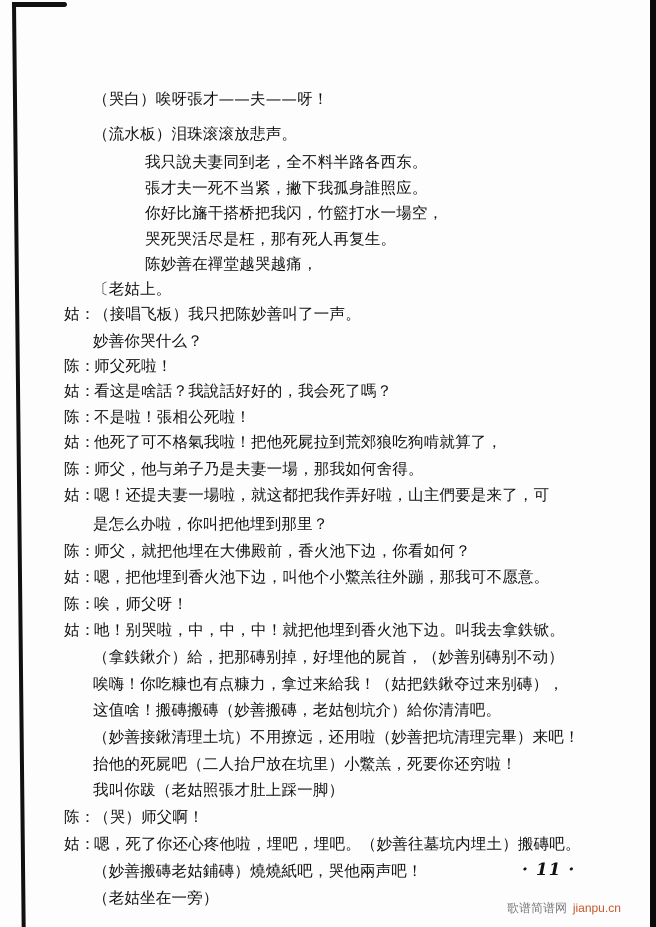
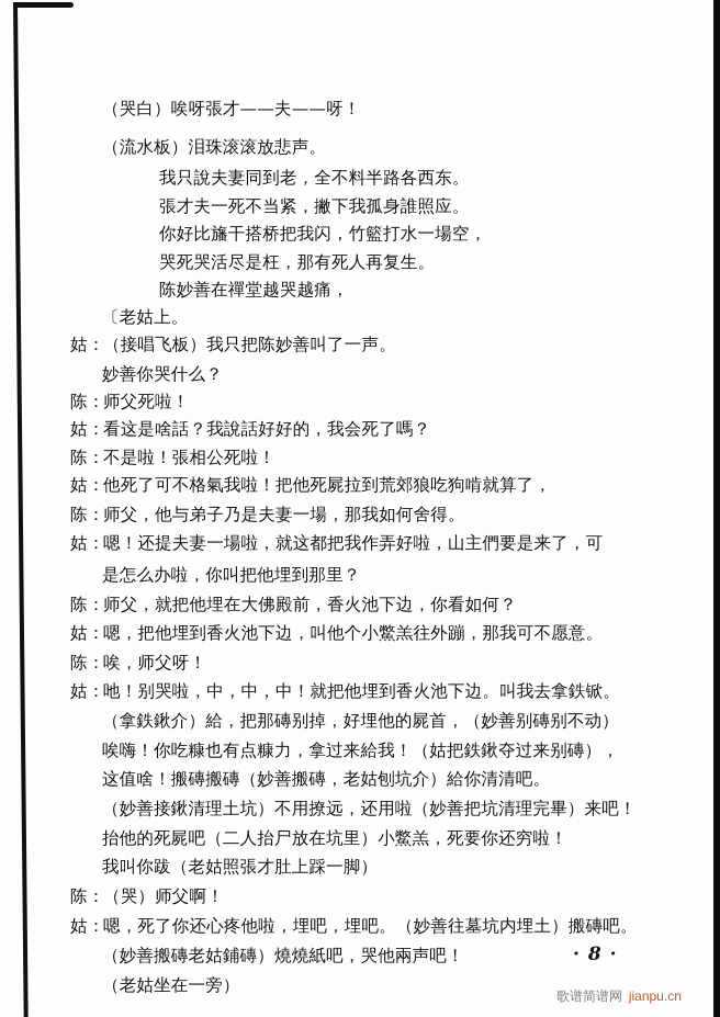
  （哭白）唉呀張才——夫——呀！
  （流水板）泪珠滚滚放悲声。
  我只說夫妻同到老，全不料半路各西东。
  張才夫一死不当紧，撇下我孤身誰照应。
  你好比旛干搭桥把我闪，竹籃打水一場空，
  哭死哭活尽是枉，那有死人再复生。
  陈妙善在禪堂越哭越痛，
  〔老姑上。
  姑：（接唱飞板）我只把陈妙善叫了一声。
  妙善你哭什么？
  陈：师父死啦！
  姑：看这是啥話？我說話好好的，我会死了嗎？
  陈：不是啦！張相公死啦！
  姑：他死了可不格氣我啦！把他死屍拉到荒郊狼吃狗啃就算了，
  陈：师父，他与弟子乃是夫妻一場，那我如何舍得。
  姑：嗯！还提夫妻一場啦，就这都把我作弄好啦，山主們要是来了，可
  是怎么办啦，你叫把他埋到那里？
  陈：师父，就把他埋在大佛殿前，香火池下边，你看如何？
  姑：嗯，把他埋到香火池下边，叫他个小鱉羔往外蹦，那我可不愿意。
  陈：唉，师父呀！
  姑：吔！别哭啦，中，中，中！就把他埋到香火池下边。叫我去拿鉄锨。
  （拿鉄鍬介）給，把那磚别掉，好埋他的屍首，（妙善别磚别不动）
  唉嗨！你吃糠也有点糠力，拿过来給我！（姑把鉄鍬夺过来别磚），
  这值啥！搬磚搬磚（妙善搬磚，老姑刨坑介）給你清清吧。
  （妙善接鍬清理土坑）不用撩远，还用啦（妙善把坑清理完畢）来吧！
  抬他的死屍吧（二人抬尸放在坑里）小鱉羔，死要你还穷啦！
  我叫你跋（老姑照張才肚上踩一脚）
  陈：（哭）师父啊！
  姑：嗯，死了你还心疼他啦，埋吧，埋吧。（妙善往墓坑内埋土）搬磚吧。
  （妙善搬磚老姑鋪磚）燒燒紙吧，哭他兩声吧！
  （老姑坐在一旁）
- · 11 ·
+ · 8 ·
  歌谱简谱网 jianpu.cn
